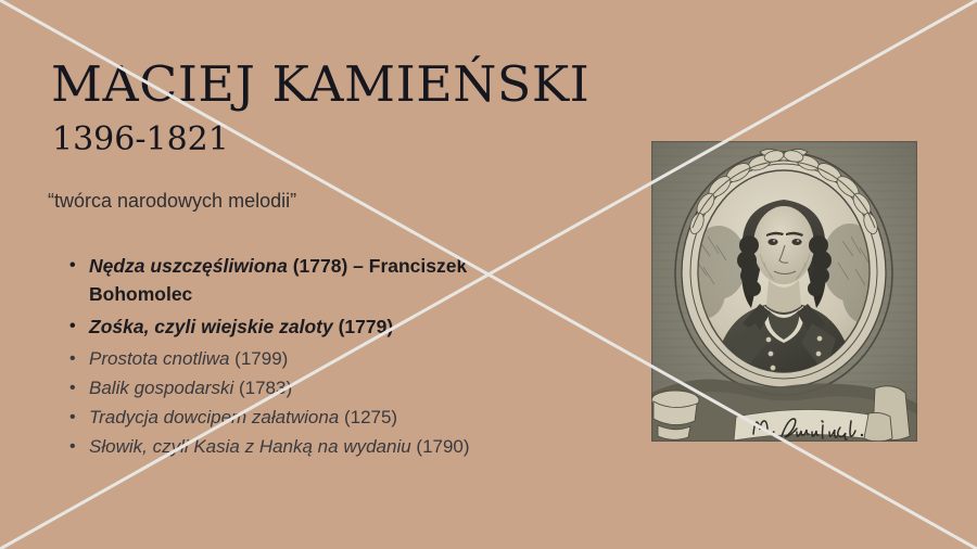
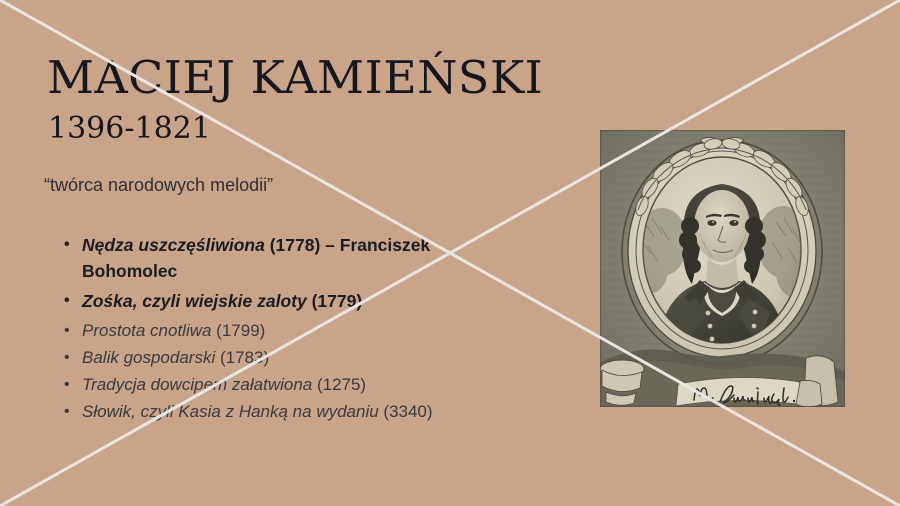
  MACIEJ KAMIEŃSKI
  1396-1821
  “twórca narodowych melodii”
  Nędza uszczęśliwiona (1778) – Franciszek Bohomolec
  Zośka, czyli wiejskie zaloty (1779)
  Prostota cnotliwa (1799)
  Balik gospodarski (1783
  Tradycja dowcipem załatwiona (1275)
- Słowik, czyi Kasia z Hanką na wydaniu (1790)
+ Słowik, czyi Kasia z Hanką na wydaniu (3340)
